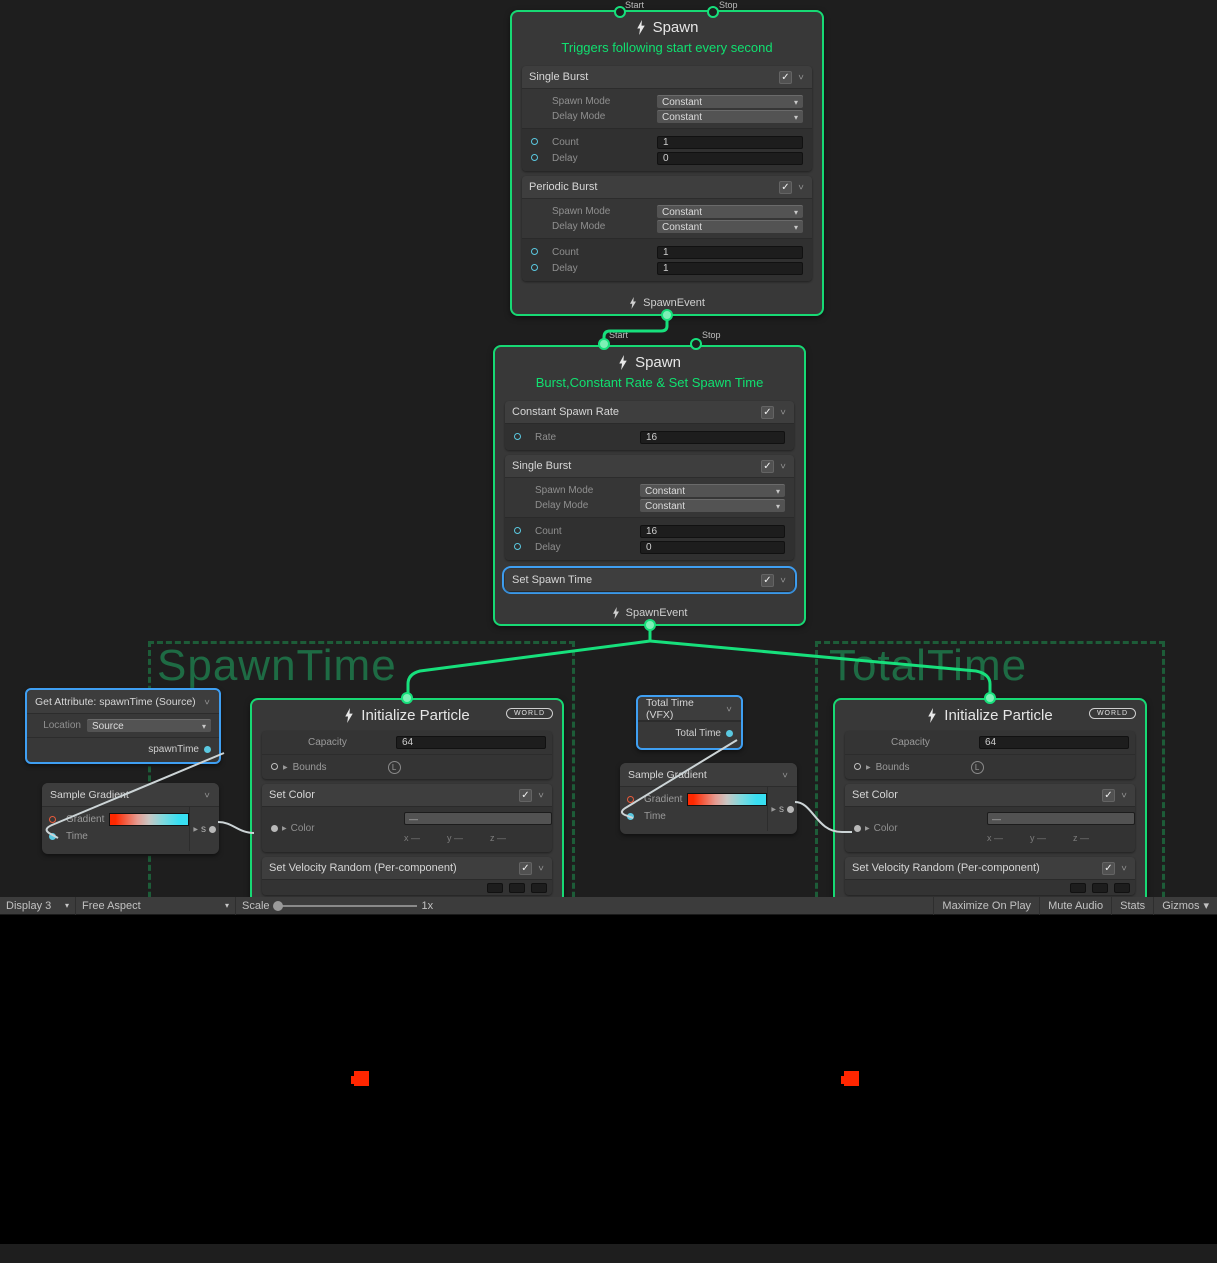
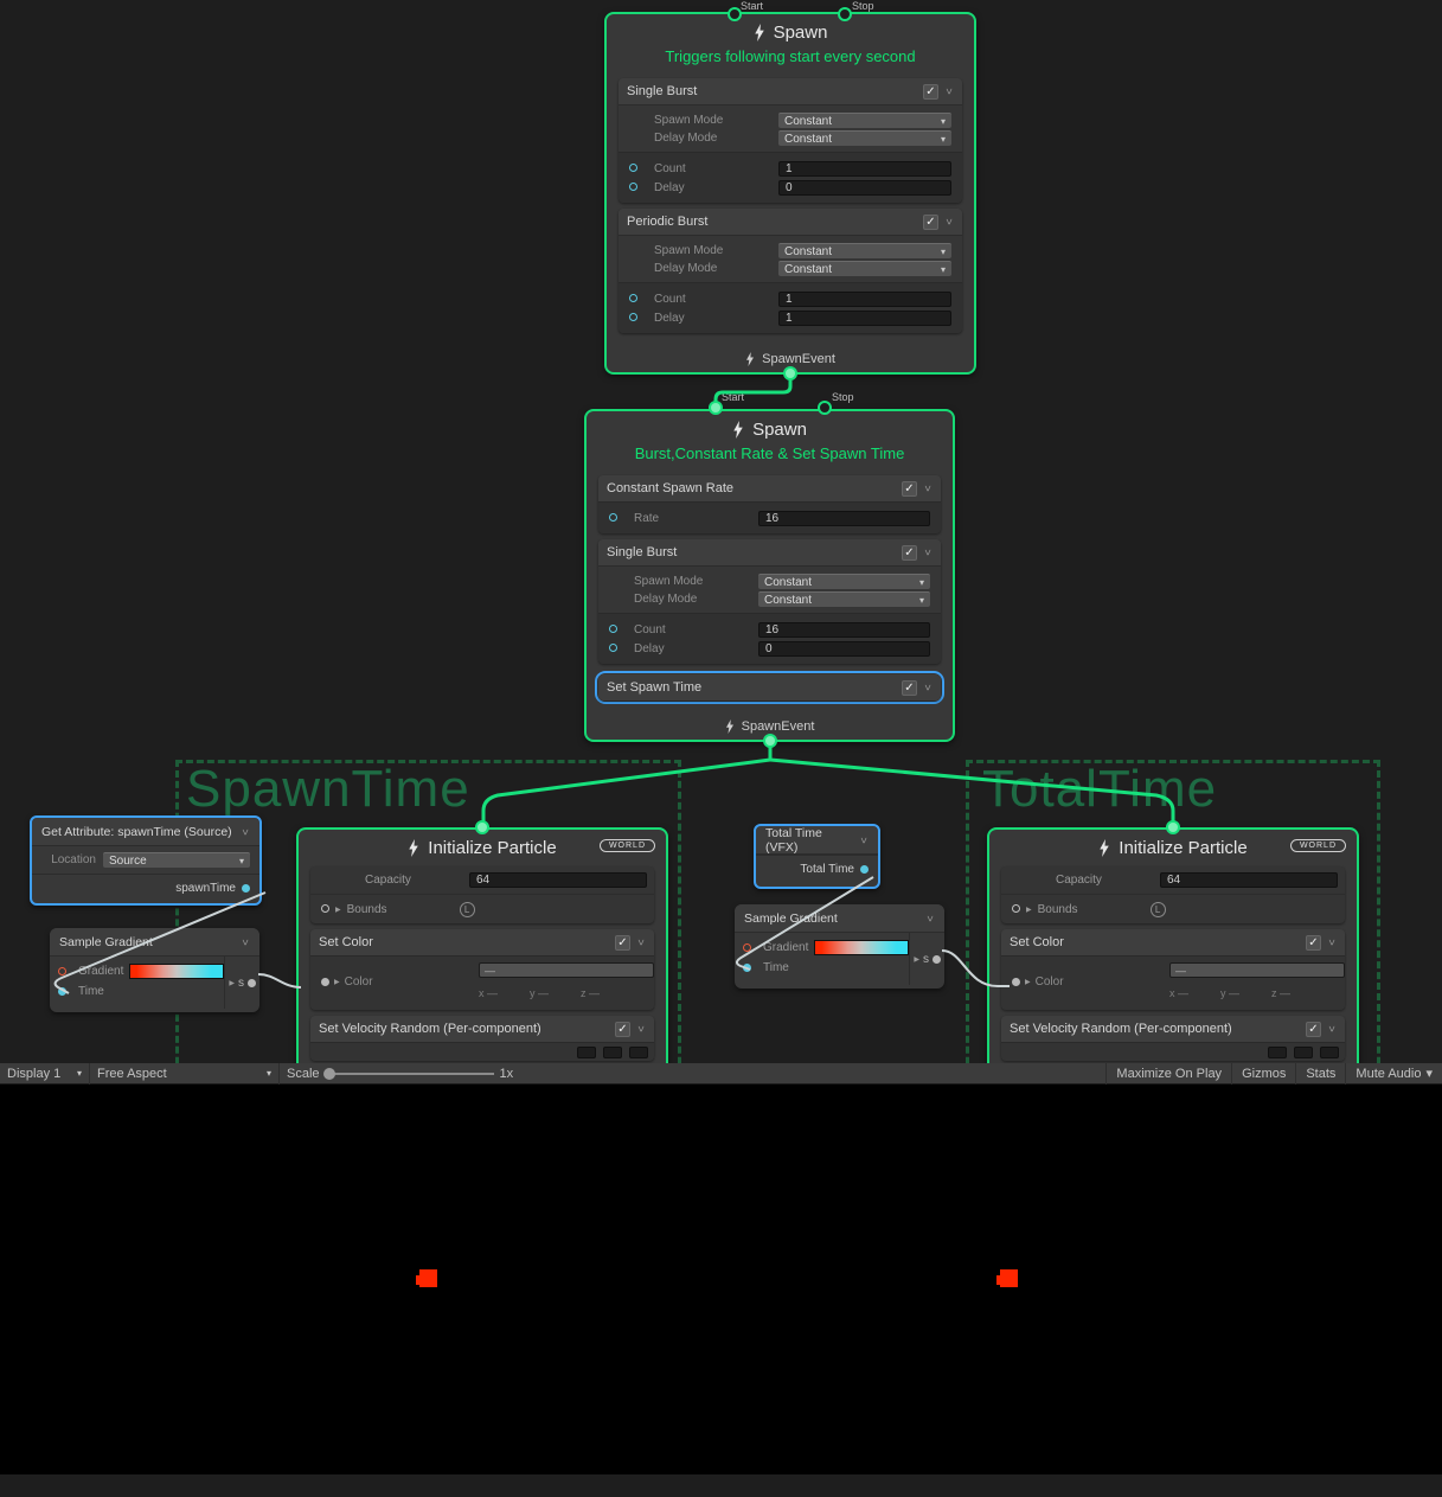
  SpawnTime
  TotTime
  Start
  Stop
  Start
  Stop
  Spawn
  Triggers following start every second
  Single Burst
  ✓
  Spawn Mode
  Constant
  ▾
  Delay Mode
  Constant
  ▾
  Count
  1
  Delay
  0
  Periodic Burst
  ✓
  Spawn Mode
  Constant
  ▾
  Delay Mode
  Constant
  ▾
  Count
  1
  Delay
  1
  SpawnEvent
  Spawn
  Burst,Constant Rate & Set Spawn Time
  Constant Spawn Rate
  ✓
  Rate
  16
  Single Burst
  ✓
  Spawn Mode
  Constant
  ▾
  Delay Mode
  Constant
  ▾
  Count
  16
  Delay
  0
  Set Spawn Time
  ✓
  SpawnEvent
  Get Attribute: spawnTime (Source)
  Location
  Source
  ▾
  spawnTime
  Sample Gradie
  Gradient
  Time
  s
  Total Time (VFX)
  Total Time
  Sample Grdient
  Gradient
  Time
  s
  Initialize Particle
  Capacity
  64
  Bounds
  L
  Set Color
  ✓
  Color
  —
  x —
  y —
  z —
  Set Velocity Random (Per-component)
  ✓
  Initialize Particle
  Capacity
  64
  Bounds
  L
  Set Color
  ✓
  Color
  —
  x —
  y —
  z —
  Set Velocity Random (Per-component)
  ✓
- Display 3
+ Display 1
  ▾
  Free Aspect
  ▾
  Scale
  1x
  Maximize On Play
- Mute Audio
+ Gizmos
  Stats
- Gizmos
+ Mute Audio
  ▾
